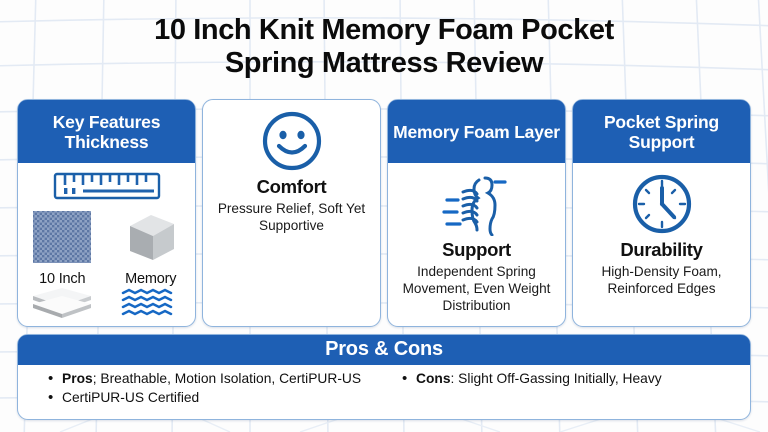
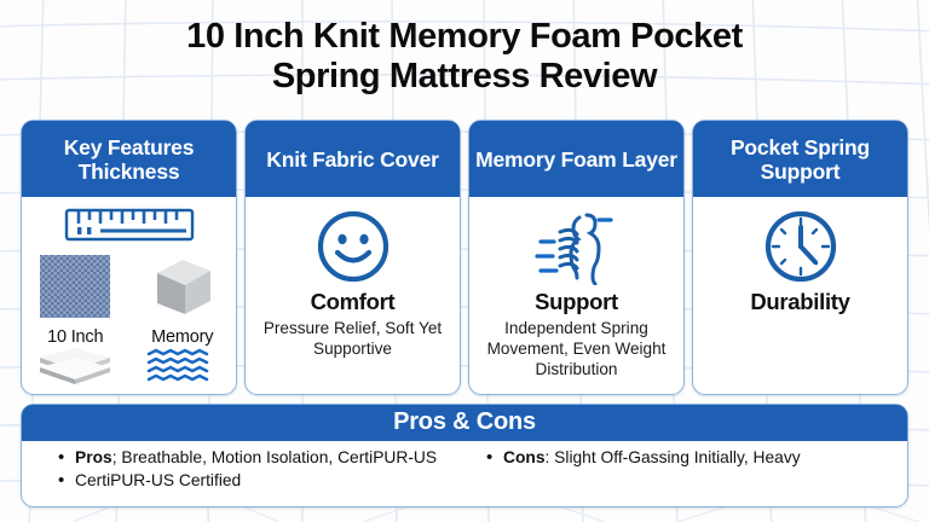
  10 Inch Knit Memory Foam Pocket
  Spring Mattress Review
  Key Features Thickness
  10 Inch
  Memory
+ Knit Fabric Cover
  Comfort
  Pressure Relief, Soft Yet Supportive
  Memory Foam Layer
  Support
  Independent Spring Movement, Even Weight Distribution
  Pocket Spring Support
  Durability
- High-Density Foam, Reinforced Edges
  Pros & Cons
  Pros; Breathable, Motion Isolation, CertiPUR-US
  CertiPUR-US Certified
  Cons: Slight Off-Gassing Initially, Heavy
